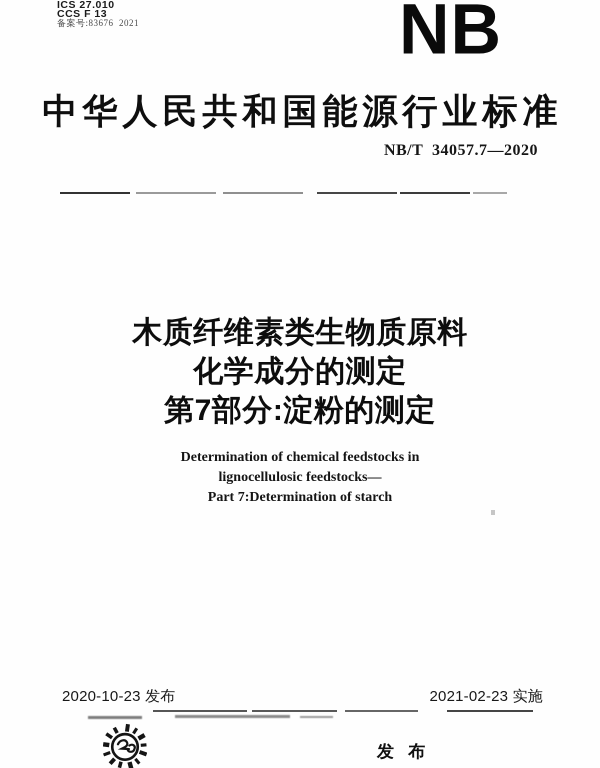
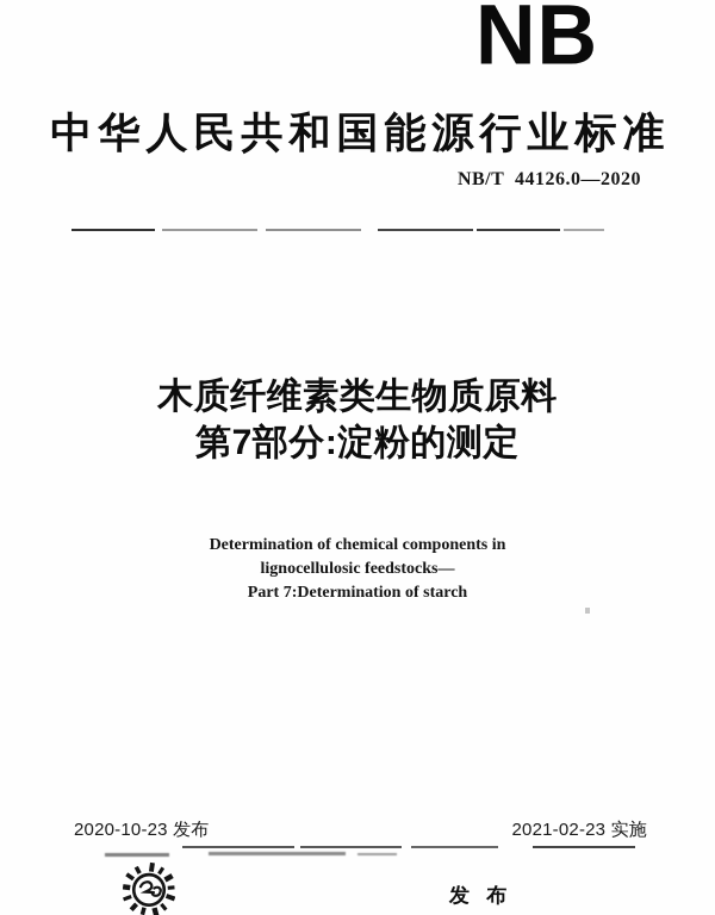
- ICS 27.010
- CCS F 13
- 备案号:83676 2021
  NB
  中华人民共和国能源行业标准
- NB/T 34057.7—2020
+ NB/T 44126.0—2020
  木质纤维素类生物质原料
- 化学成分的测定
  第7部分:淀粉的测定
- Determination of chemical feedstocks in
+ Determination of chemical components in
  lignocellulosic feedstocks—
  Part 7:Determination of starch
  2020-10-23 发布
  2021-02-23 实施
  发 布
